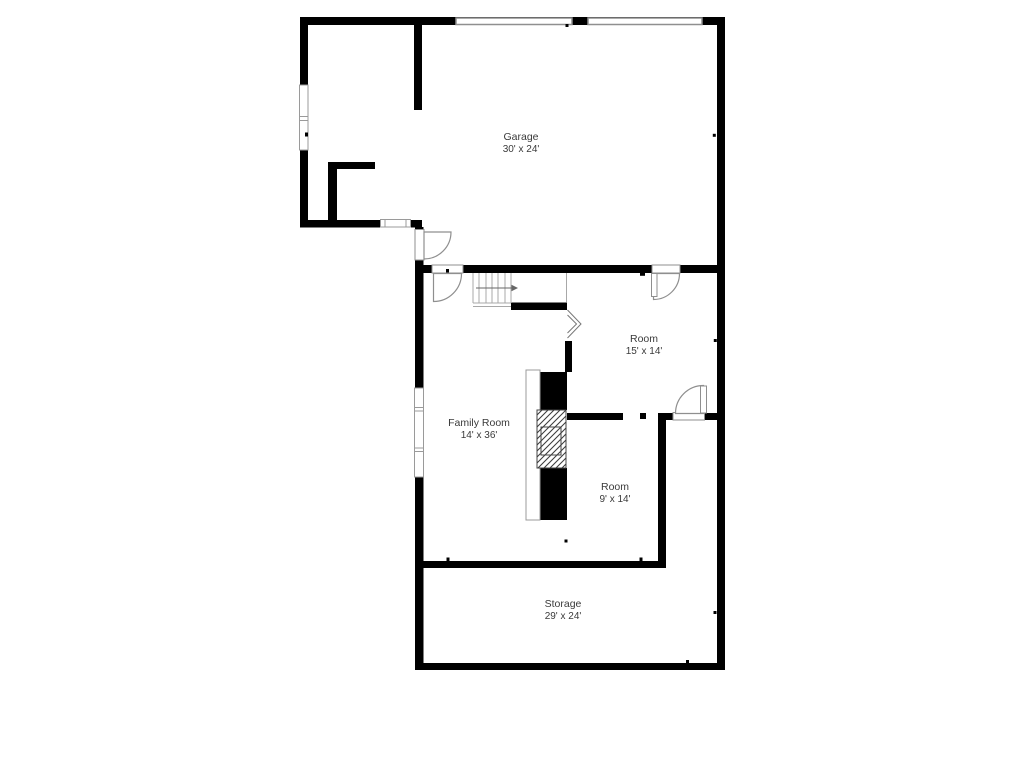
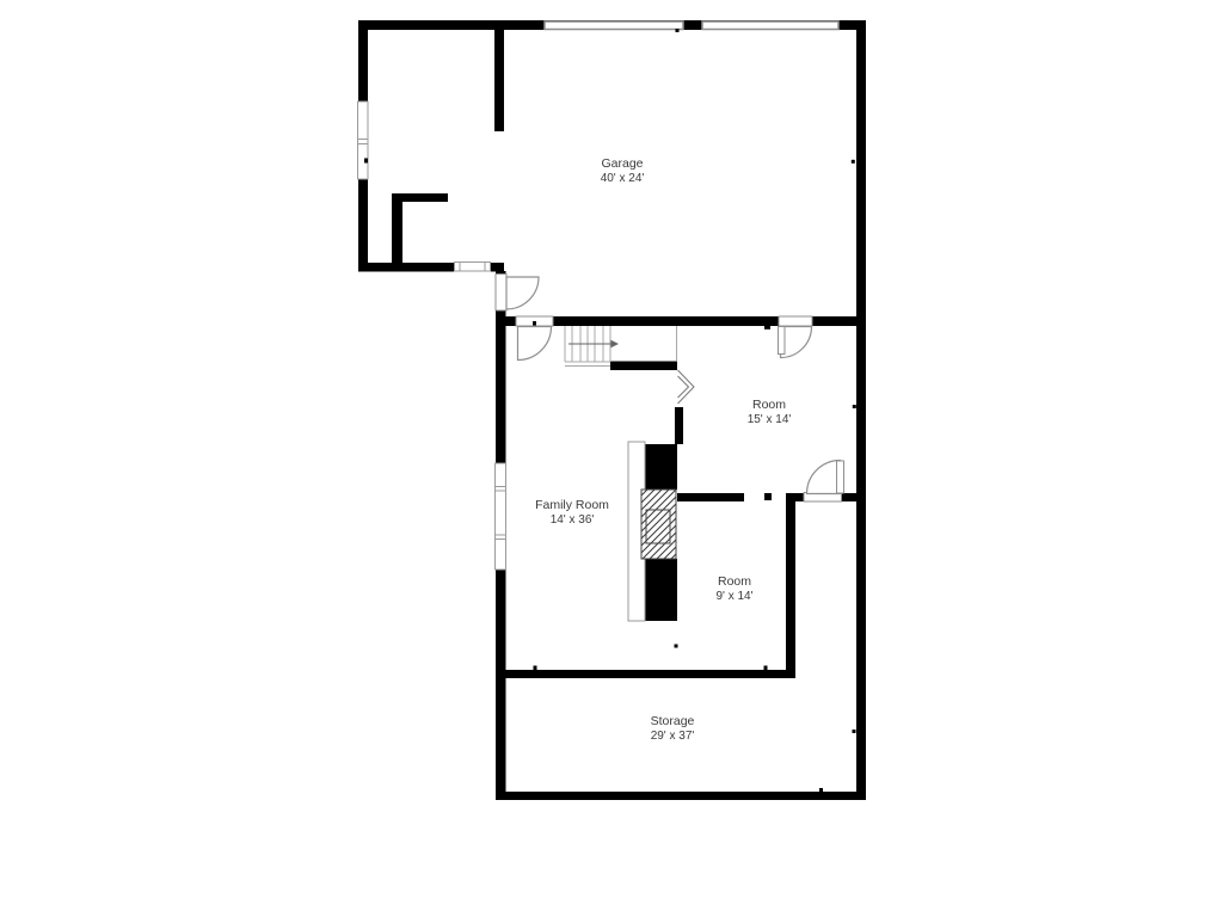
  Garage
- 30' x 24'
+ 40' x 24'
  Room
  15' x 14'
  Family Room
  14' x 36'
  Room
  9' x 14'
  Storage
- 29' x 24'
+ 29' x 37'
